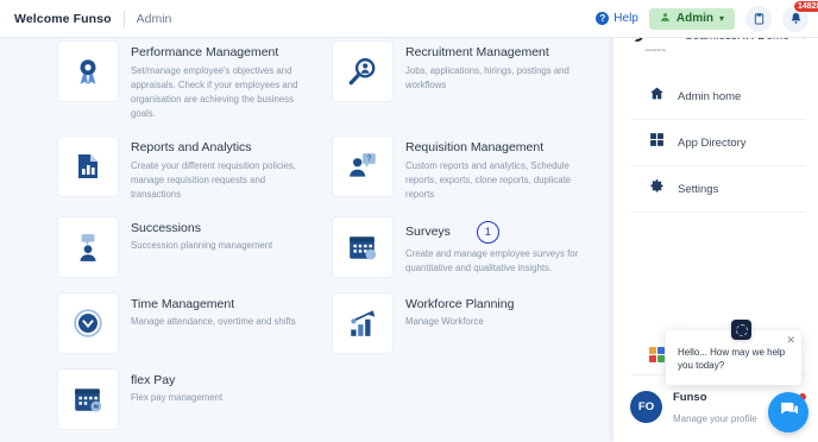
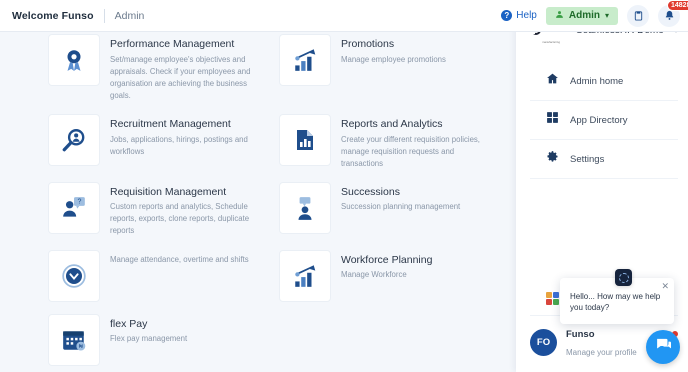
  Welcome Funso
  Admin
  ?
  Help
  Admin
  ▾
  Performance Management
  Set/manage employee's objectives and appraisals. Check if your employees and organisation are achieving the business goals.
+ Promotions
+ Manage employee promotions
  Recruitment Management
  Jobs, applications, hirings, postings and workflows
  Reports and Analytics
  Create your different requisition policies, manage requisition requests and transactions
  Requisition Management
  Custom reports and analytics, Schedule reports, exports, clone reports, duplicate reports
  Successions
  Succession planning management
- Surveys
- 1
- Create and manage employee surveys for quantitative and qualitative insights.
- Time Management
  Manage attendance, overtime and shifts
  Workforce Planning
  Manage Workforce
  flex Pay
  Flex pay management
  Admin home
  App Directory
  Settings
  FO
  Funso
  Manage your profile
  ✕
  Hello... How may we help you today?
